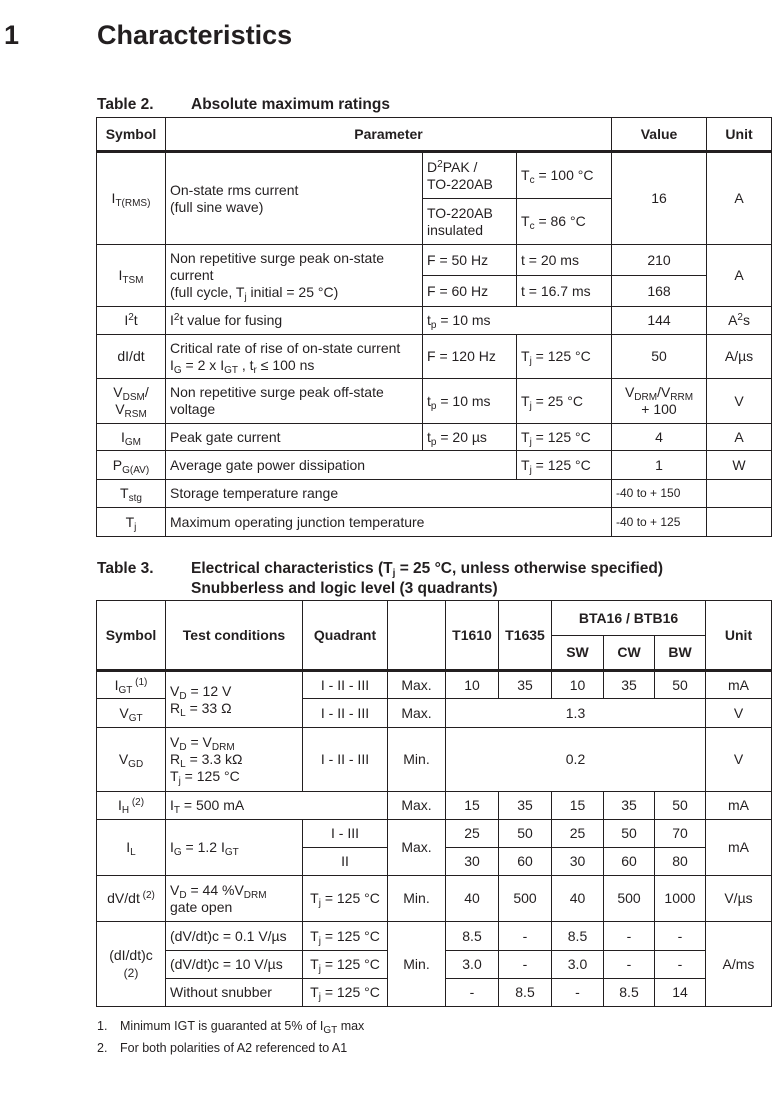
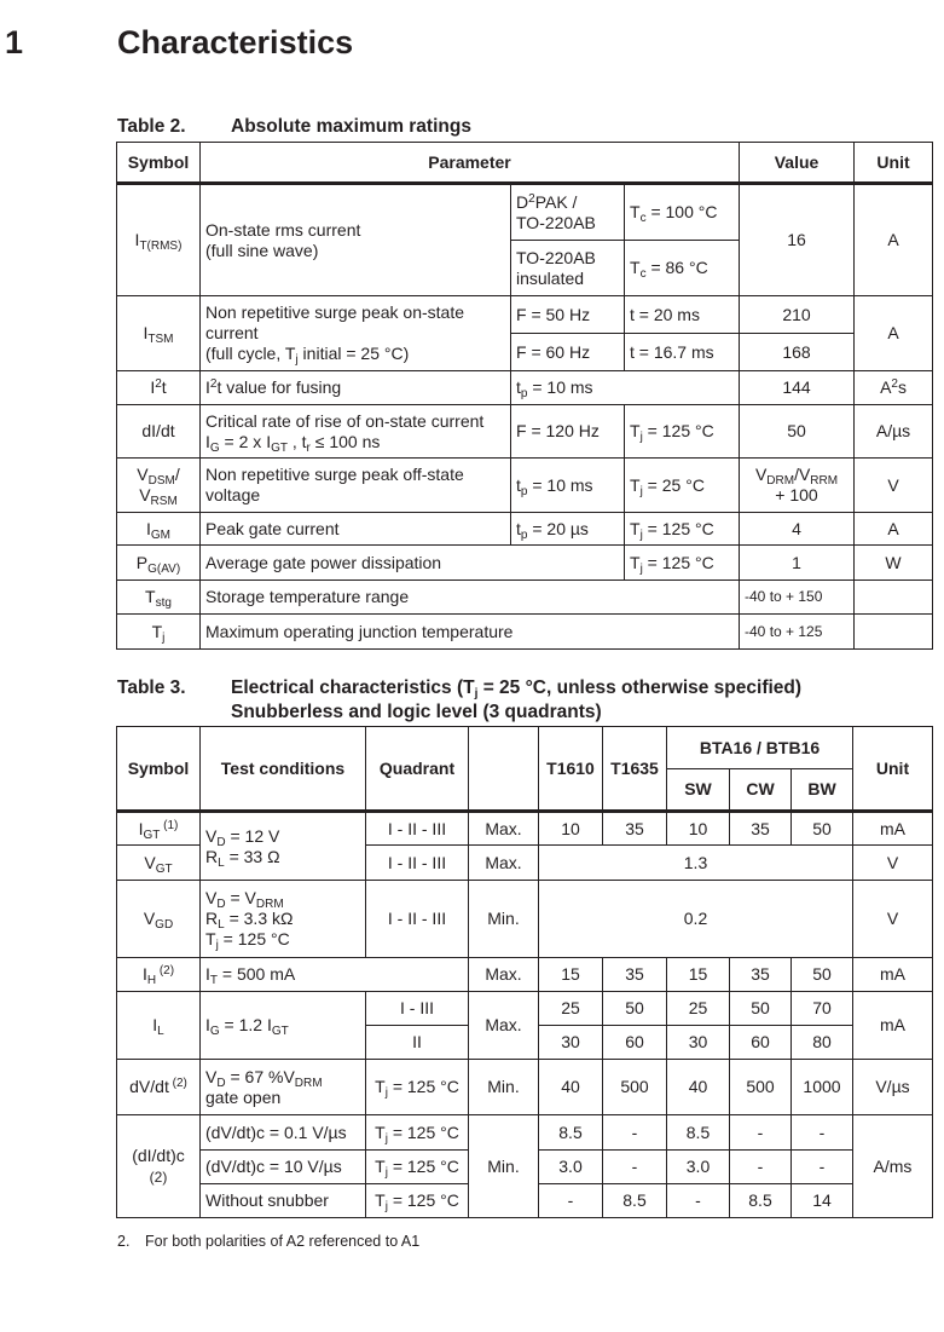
  1
  Characteristics
  Table 2. Absolute maximum ratings
  Symbol	Parameter	Value	Unit
  IT(RMS)	On-state rms current(full sine wave)	D2PAK /TO-220AB	Tc = 100 °C	16	A
  TO-220ABinsulated	Tc = 86 °C
  ITSM	Non repetitive surge peak on-statecurrent(full cycle, Tj initial = 25 °C)	F = 50 Hz	t = 20 ms	210	A
  F = 60 Hz	t = 16.7 ms	168
  I2t	I2t value for fusing	tp = 10 ms	144	A2s
  dI/dt	Critical rate of rise of on-state currentIG = 2 x IGT , tr ≤ 100 ns	F = 120 Hz	Tj = 125 °C	50	A/µs
  VDSM/VRSM	Non repetitive surge peak off-statevoltage	tp = 10 ms	Tj = 25 °C	VDRM/VRRM+ 100	V
  IGM	Peak gate current	tp = 20 µs	Tj = 125 °C	4	A
  PG(AV)	Average gate power dissipation	Tj = 125 °C	1	W
  Tstg	Storage temperature range	-40 to + 150
  Tj	Maximum operating junction temperature	-40 to + 125
  Table 3. Electrical characteristics (Tj = 25 °C, unless otherwise specified)
  Snubberless and logic level (3 quadrants)
  Symbol	Test conditions	Quadrant		T1610	T1635	BTA16 / BTB16	Unit
  SW	CW	BW
  IGT (1)	VD = 12 VRL = 33 Ω	I - II - III	Max.	10	35	10	35	50	mA
  VGT	I - II - III	Max.	1.3	V
  VGD	VD = VDRMRL = 3.3 kΩTj = 125 °C	I - II - III	Min.	0.2	V
  IH (2)	IT = 500 mA	Max.	15	35	15	35	50	mA
  IL	IG = 1.2 IGT	I - III	Max.	25	50	25	50	70	mA
  II	30	60	30	60	80
- dV/dt (2)	VD = 44 %VDRMgate open	Tj = 125 °C	Min.	40	500	40	500	1000	V/µs
+ dV/dt (2)	VD = 67 %VDRMgate open	Tj = 125 °C	Min.	40	500	40	500	1000	V/µs
  (dI/dt)c(2)	(dV/dt)c = 0.1 V/µs	Tj = 125 °C	Min.	8.5	-	8.5	-	-	A/ms
  (dV/dt)c = 10 V/µs	Tj = 125 °C	3.0	-	3.0	-	-
  Without snubber	Tj = 125 °C	-	8.5	-	8.5	14
- 1. Minimum IGT is guaranted at 5% of IGT max
  2. For both polarities of A2 referenced to A1
